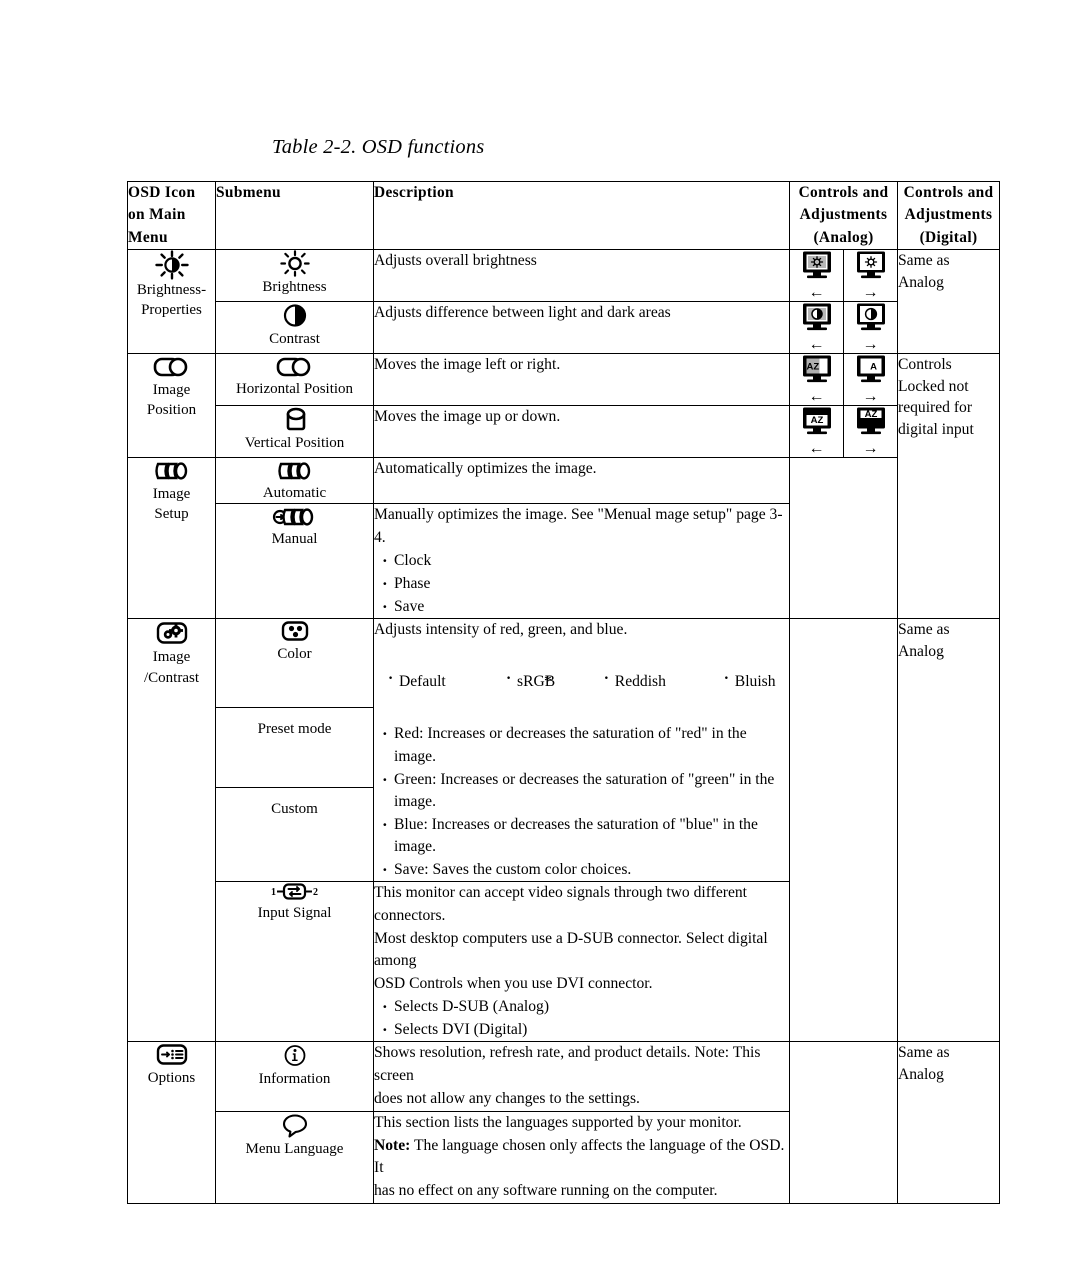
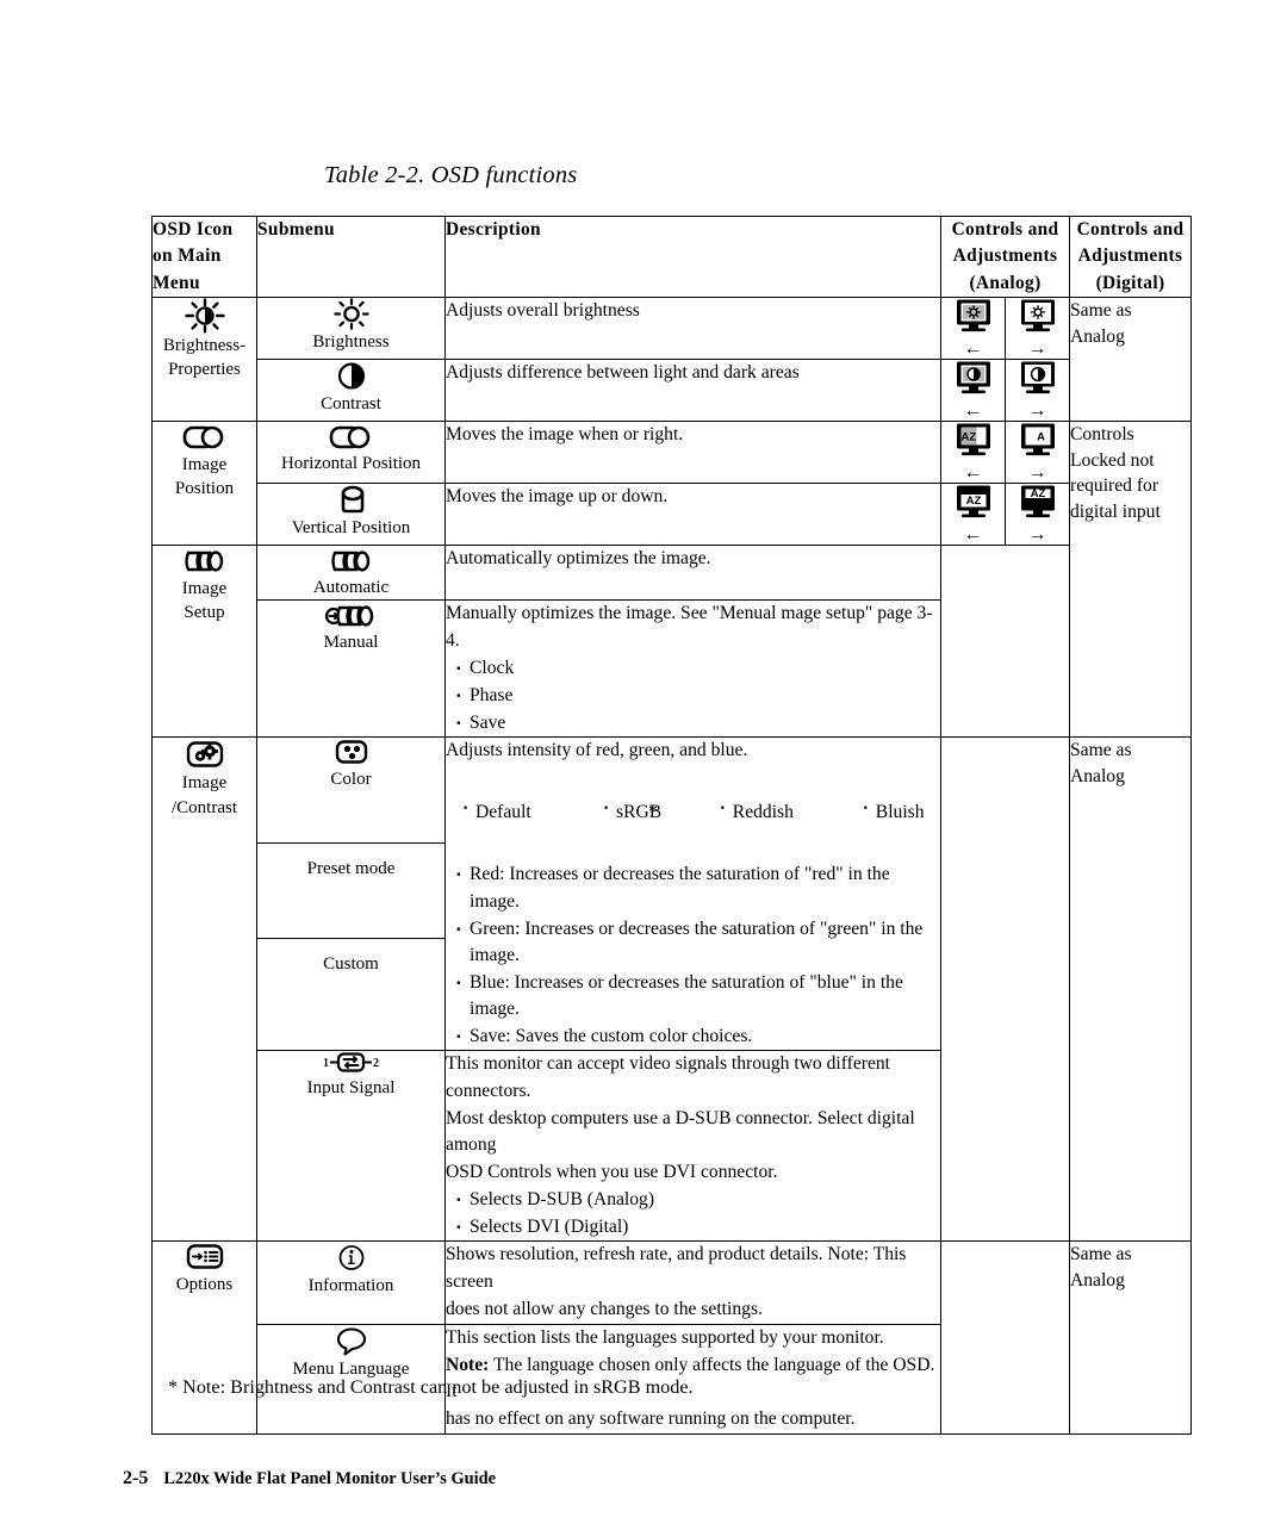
  Table 2-2. OSD functions
  OSD Icon on Main Menu	Submenu	Description	Controls and Adjustments (Analog)	Controls and Adjustments (Digital)
  Brightness- Properties	Brightness	Adjusts overall brightness	←	→	Same as Analog
  Contrast	Adjusts difference between light and dark areas	←	→
- Image Position	Horizontal Position	Moves the image left or right.	AZ ←	A →	Controls Locked not required for digital input
+ Image Position	Horizontal Position	Moves the image when or right.	AZ ←	A →	Controls Locked not required for digital input
  Vertical Position	Moves the image up or down.	AZ ←	AZ →
  Image Setup	Automatic	Automatically optimizes the image.
  Manual	Manually optimizes the image. See "Menual mage setup" page 3-4. Clock Phase Save
  Image /Contrast	Color	Adjusts intensity of red, green, and blue. Default sRGB * Reddish Bluish Red: Increases or decreases the saturation of "red" in the image. Green: Increases or decreases the saturation of "green" in the image. Blue: Increases or decreases the saturation of "blue" in the image. Save: Saves the custom color choices.		Same as Analog
  Preset mode
  Custom
  1 2 Input Signal	This monitor can accept video signals through two different connectors. Most desktop computers use a D-SUB connector. Select digital among OSD Controls when you use DVI connector. Selects D-SUB (Analog) Selects DVI (Digital)
  Options	Information	Shows resolution, refresh rate, and product details. Note: This screen does not allow any changes to the settings.		Same as Analog
  Menu Language	This section lists the languages supported by your monitor. Note: The language chosen only affects the language of the OSD. It has no effect on any software running on the computer.
+ * Note: Brightness and Contrast can not be adjusted in sRGB mode.
+ 2-5 L220x Wide Flat Panel Monitor User’s Guide
